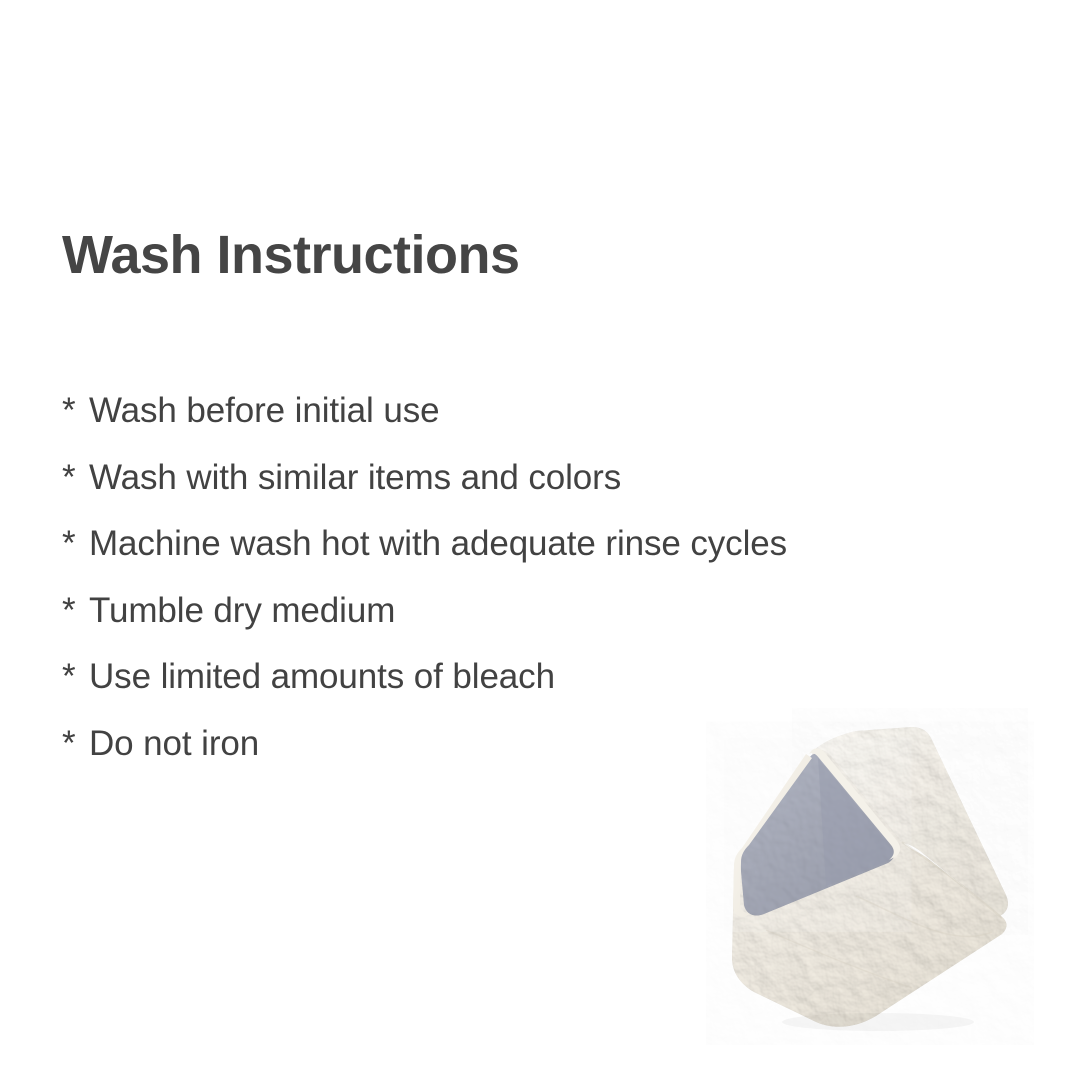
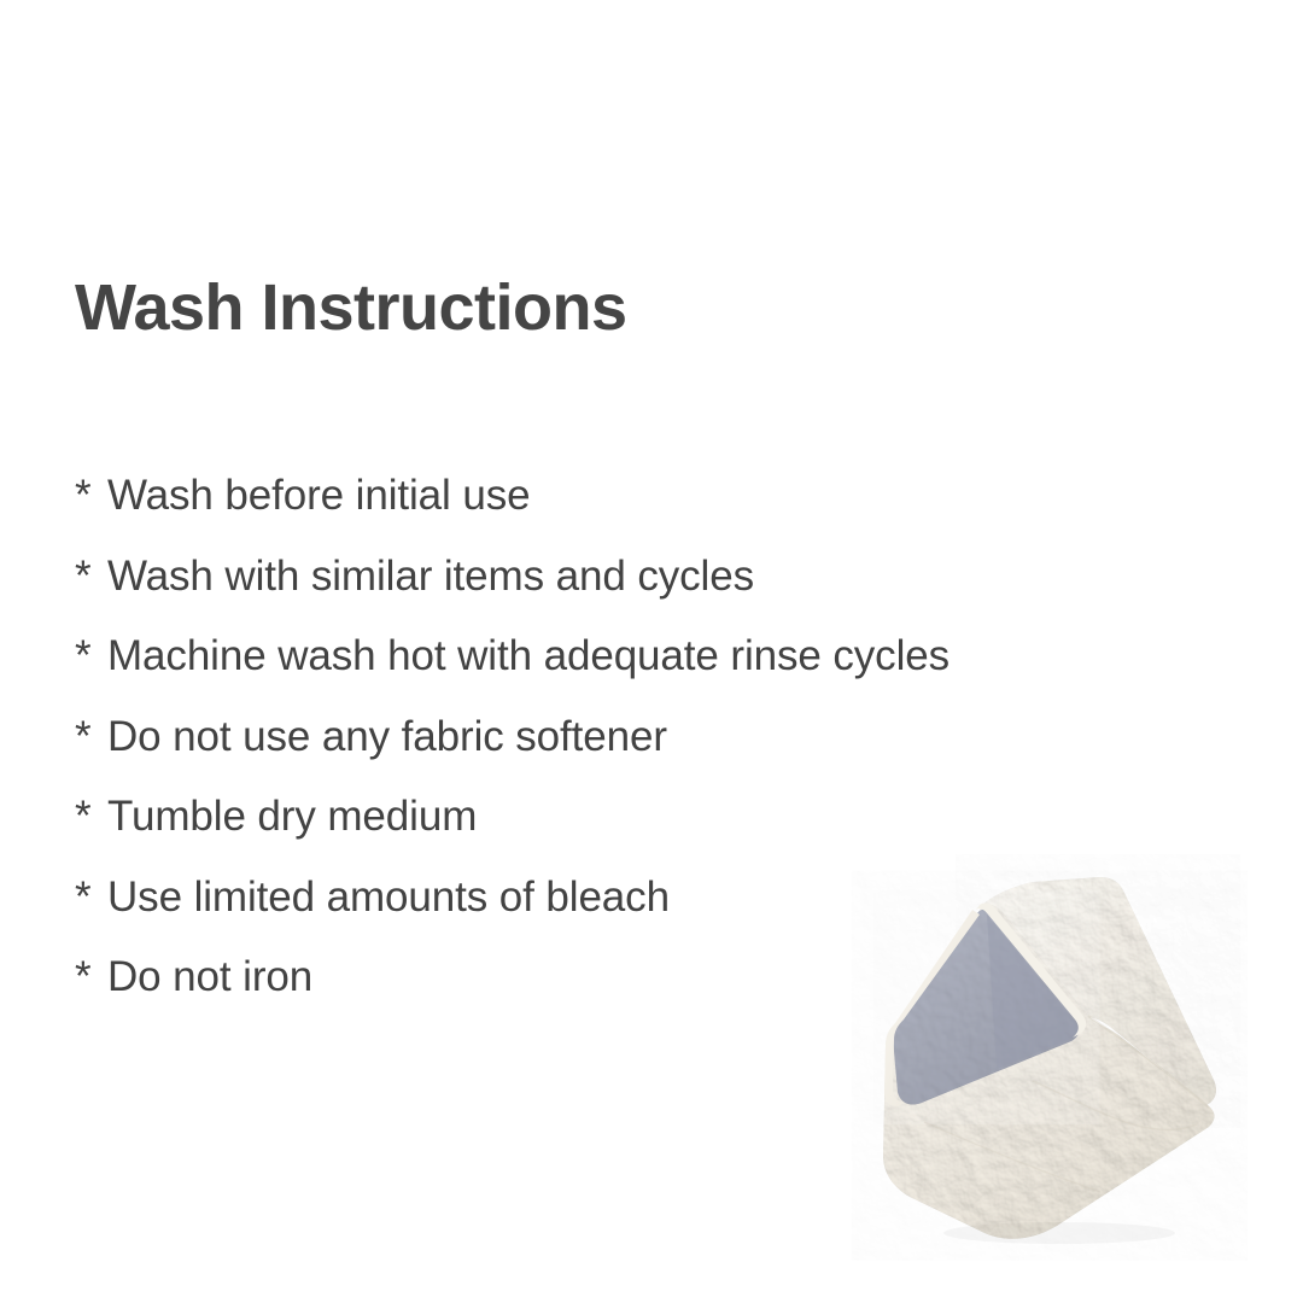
  Wash Instructions
  * Wash before initial use
- * Wash with similar items and colors
+ * Wash with similar items and cycles
  * Machine wash hot with adequate rinse cycles
+ * Do not use any fabric softener
  * Tumble dry medium
  * Use limited amounts of bleach
  * Do not iron
